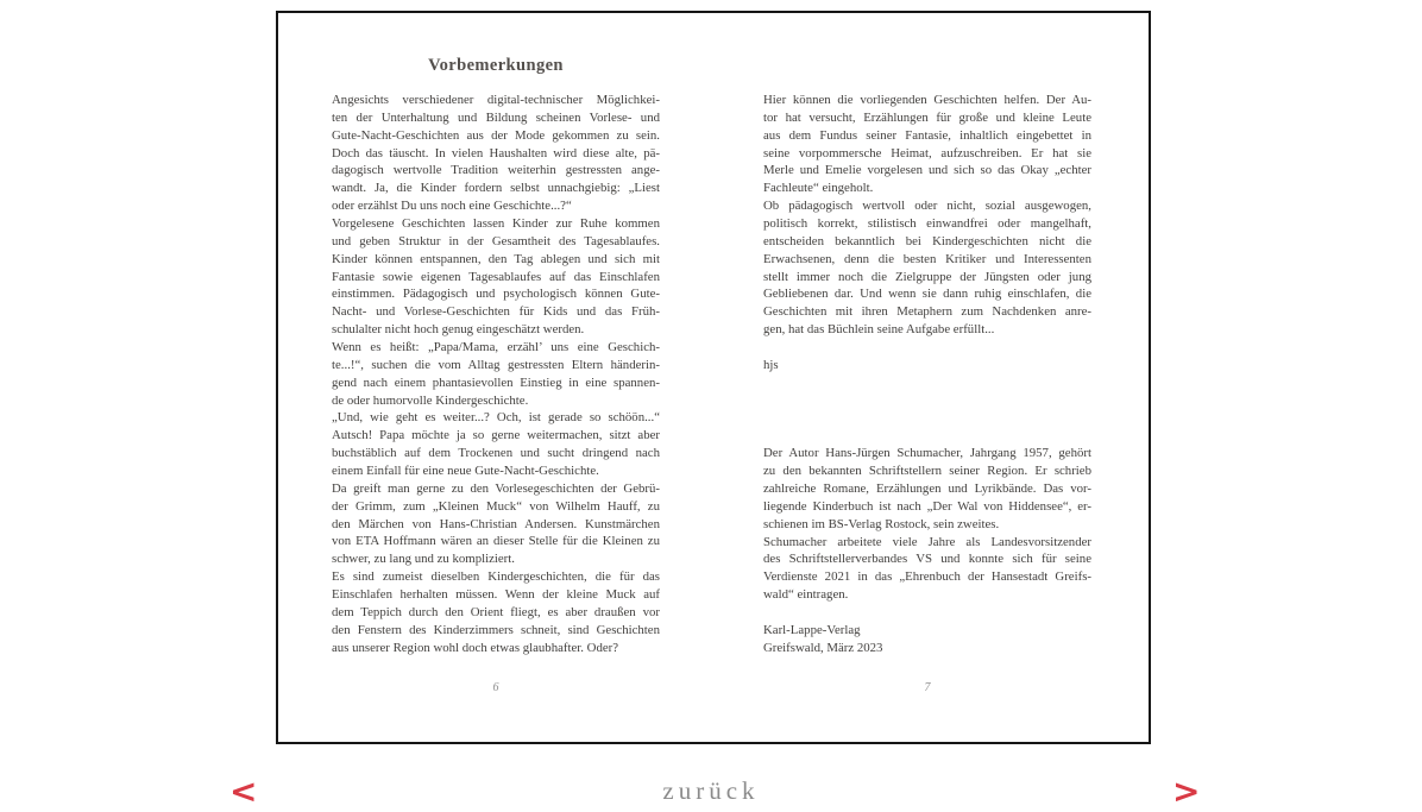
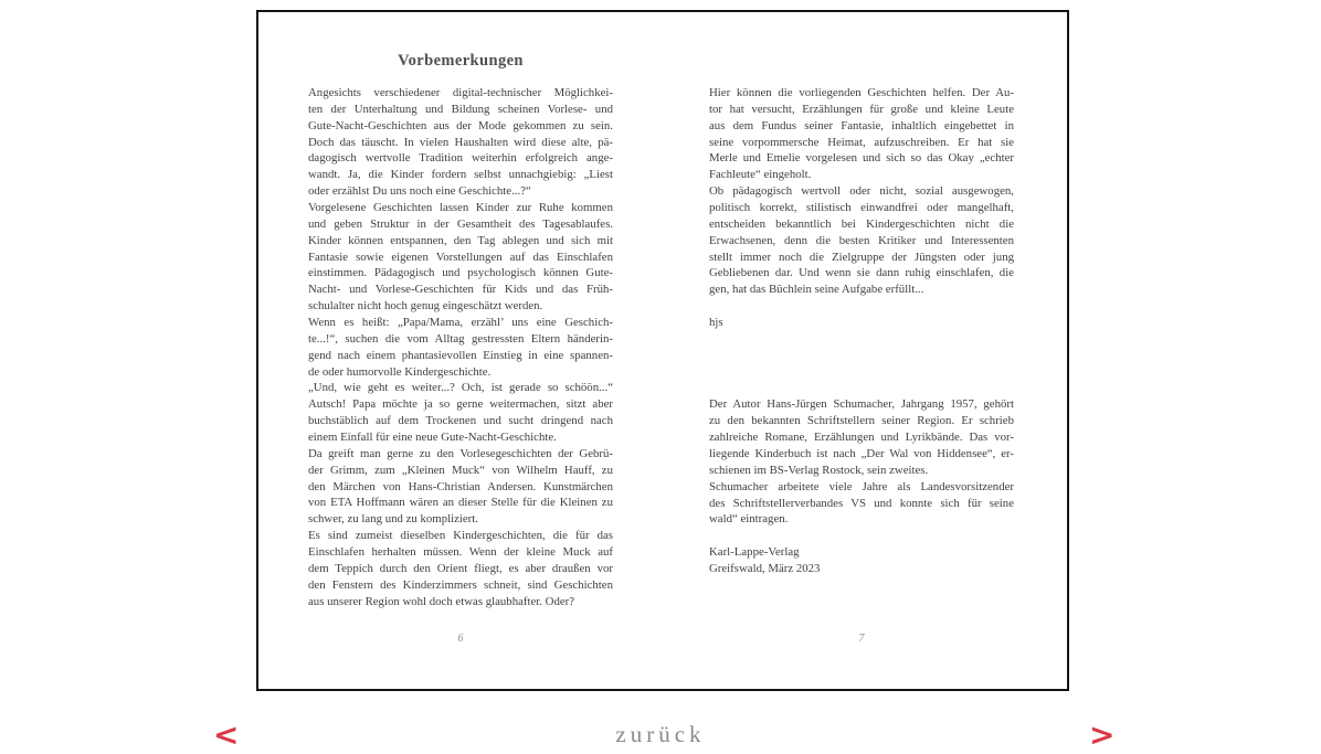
  Vorbemerkungen
  Angesichts verschiedener digital-technischer Möglichkei-
  ten der Unterhaltung und Bildung scheinen Vorlese- und
  Gute-Nacht-Geschichten aus der Mode gekommen zu sein.
  Doch das täuscht. In vielen Haushalten wird diese alte, pä-
- dagogisch wertvolle Tradition weiterhin gestressten ange-
+ dagogisch wertvolle Tradition weiterhin erfolgreich ange-
  wandt. Ja, die Kinder fordern selbst unnachgiebig: „Liest
  oder erzählst Du uns noch eine Geschichte...?“
  Vorgelesene Geschichten lassen Kinder zur Ruhe kommen
  und geben Struktur in der Gesamtheit des Tagesablaufes.
  Kinder können entspannen, den Tag ablegen und sich mit
- Fantasie sowie eigenen Tagesablaufes auf das Einschlafen
+ Fantasie sowie eigenen Vorstellungen auf das Einschlafen
  einstimmen. Pädagogisch und psychologisch können Gute-
  Nacht- und Vorlese-Geschichten für Kids und das Früh-
  schulalter nicht hoch genug eingeschätzt werden.
  Wenn es heißt: „Papa/Mama, erzähl’ uns eine Geschich-
  te...!“, suchen die vom Alltag gestressten Eltern händerin-
  gend nach einem phantasievollen Einstieg in eine spannen-
  de oder humorvolle Kindergeschichte.
  „Und, wie geht es weiter...? Och, ist gerade so schöön...“
  Autsch! Papa möchte ja so gerne weitermachen, sitzt aber
  buchstäblich auf dem Trockenen und sucht dringend nach
  einem Einfall für eine neue Gute-Nacht-Geschichte.
  Da greift man gerne zu den Vorlesegeschichten der Gebrü-
  der Grimm, zum „Kleinen Muck“ von Wilhelm Hauff, zu
  den Märchen von Hans-Christian Andersen. Kunstmärchen
  von ETA Hoffmann wären an dieser Stelle für die Kleinen zu
  schwer, zu lang und zu kompliziert.
  Es sind zumeist dieselben Kindergeschichten, die für das
  Einschlafen herhalten müssen. Wenn der kleine Muck auf
  dem Teppich durch den Orient fliegt, es aber draußen vor
  den Fenstern des Kinderzimmers schneit, sind Geschichten
  aus unserer Region wohl doch etwas glaubhafter. Oder?
  6
  Hier können die vorliegenden Geschichten helfen. Der Au-
  tor hat versucht, Erzählungen für große und kleine Leute
  aus dem Fundus seiner Fantasie, inhaltlich eingebettet in
  seine vorpommersche Heimat, aufzuschreiben. Er hat sie
  Merle und Emelie vorgelesen und sich so das Okay „echter
  Fachleute“ eingeholt.
  Ob pädagogisch wertvoll oder nicht, sozial ausgewogen,
  politisch korrekt, stilistisch einwandfrei oder mangelhaft,
  entscheiden bekanntlich bei Kindergeschichten nicht die
  Erwachsenen, denn die besten Kritiker und Interessenten
  stellt immer noch die Zielgruppe der Jüngsten oder jung
  Gebliebenen dar. Und wenn sie dann ruhig einschlafen, die
- Geschichten mit ihren Metaphern zum Nachdenken anre-
  gen, hat das Büchlein seine Aufgabe erfüllt...
  hjs
  Der Autor Hans-Jürgen Schumacher, Jahrgang 1957, gehört
  zu den bekannten Schriftstellern seiner Region. Er schrieb
  zahlreiche Romane, Erzählungen und Lyrikbände. Das vor-
  liegende Kinderbuch ist nach „Der Wal von Hiddensee“, er-
  schienen im BS-Verlag Rostock, sein zweites.
  Schumacher arbeitete viele Jahre als Landesvorsitzender
  des Schriftstellerverbandes VS und konnte sich für seine
- Verdienste 2021 in das „Ehrenbuch der Hansestadt Greifs-
  wald“ eintragen.
  Karl-Lappe-Verlag
  Greifswald, März 2023
  7
  <
  zurück
  >
